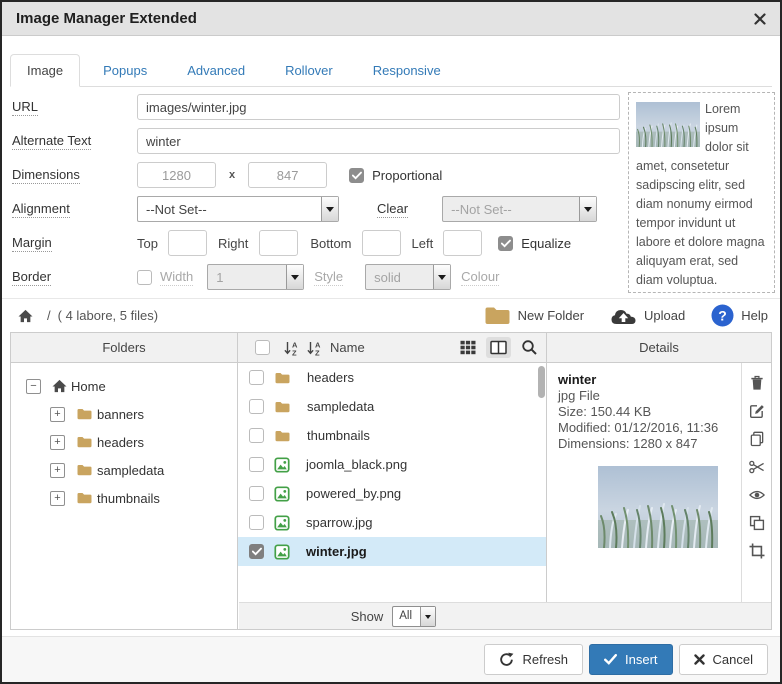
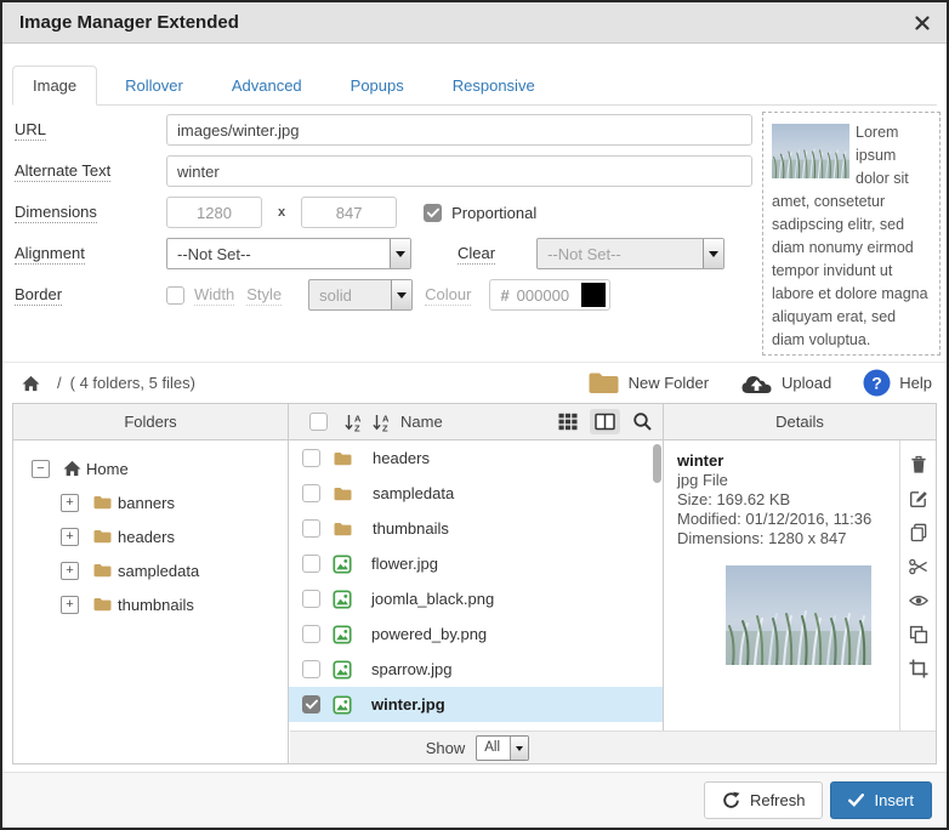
  Image Manager Extended
  Image
- Popups
+ Rollover
  Advanced
- Rollover
+ Popups
  Responsive
  URL
  images/winter.jpg
  Alternate Text
  winter
  Dimensions
  1280
  x
  847
  Proportional
  Alignment
  --Not Set--
  Clear
  --Not Set--
- Margin
- Top
- Right
- Bottom
- Left
- Equalize
  Border
  Width
- 1
  Style
  solid
  Colour
+ #
+ 000000
  Lorem ipsum dolor sit amet, consetetur sadipscing elitr, sed diam nonumy eirmod tempor invidunt ut labore et dolore magna aliquyam erat, sed diam voluptua.
  /
- ( 4 labore, 5 files)
+ ( 4 folders, 5 files)
  New Folder
  Upload
  ?
  Help
  Folders
  A
  Z
  A
  Z
  Name
  Details
  −
  Home
  +
  banners
  +
  headers
  +
  sampledata
  +
  thumbnails
  headers
  sampledata
  thumbnails
+ flower.jpg
  joomla_black.png
  powered_by.png
  sparrow.jpg
  winter.jpg
  winter
  jpg File
- Size: 150.44 KB
+ Size: 169.62 KB
  Modified: 01/12/2016, 11:36
  Dimensions: 1280 x 847
  Show
  All
  Refresh
  Insert
- Cancel
